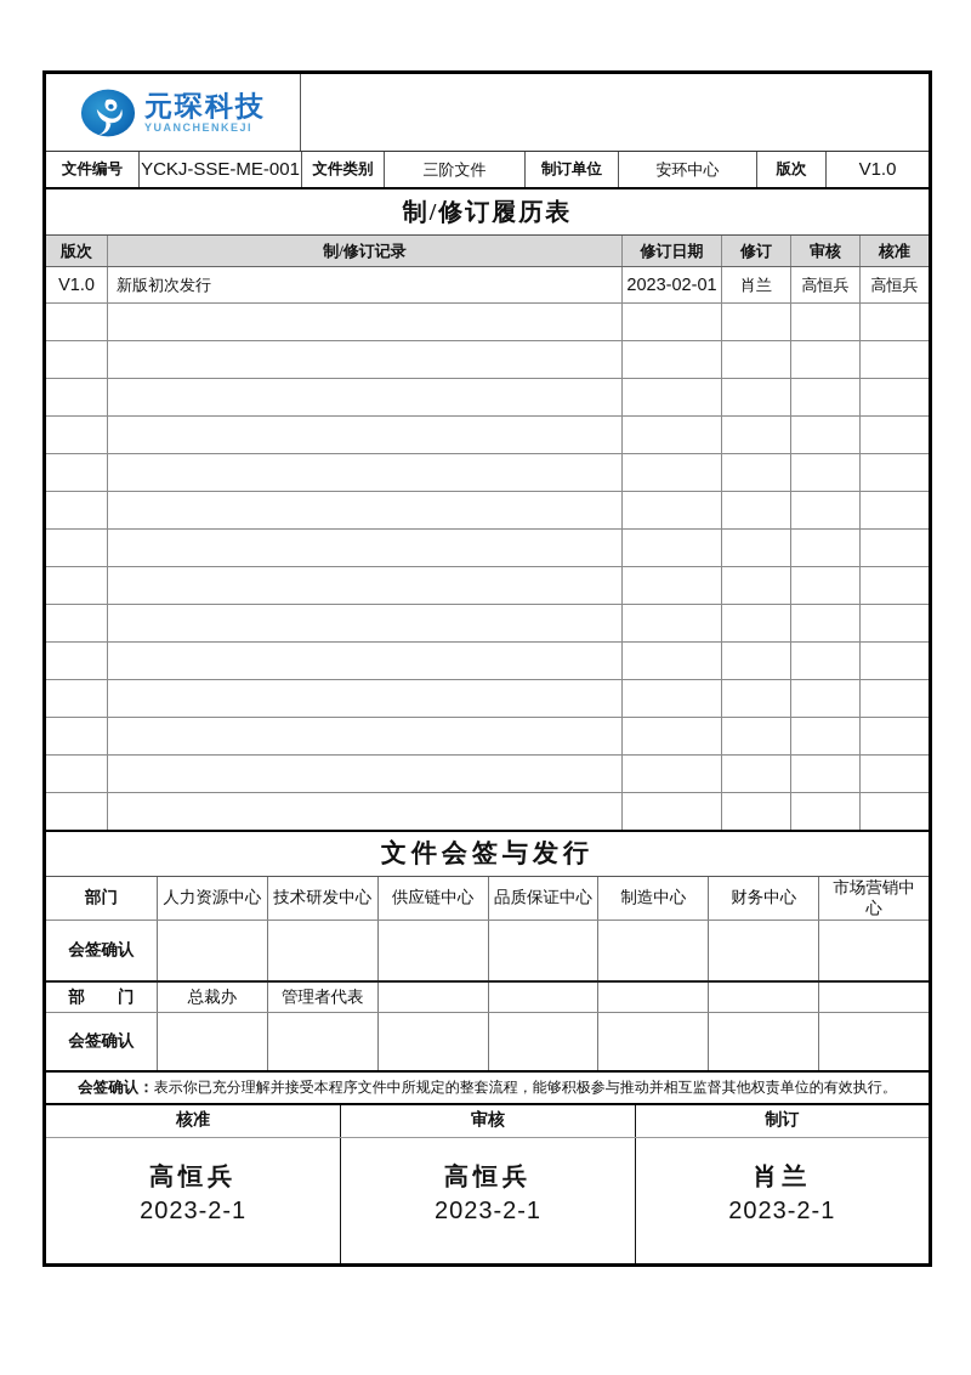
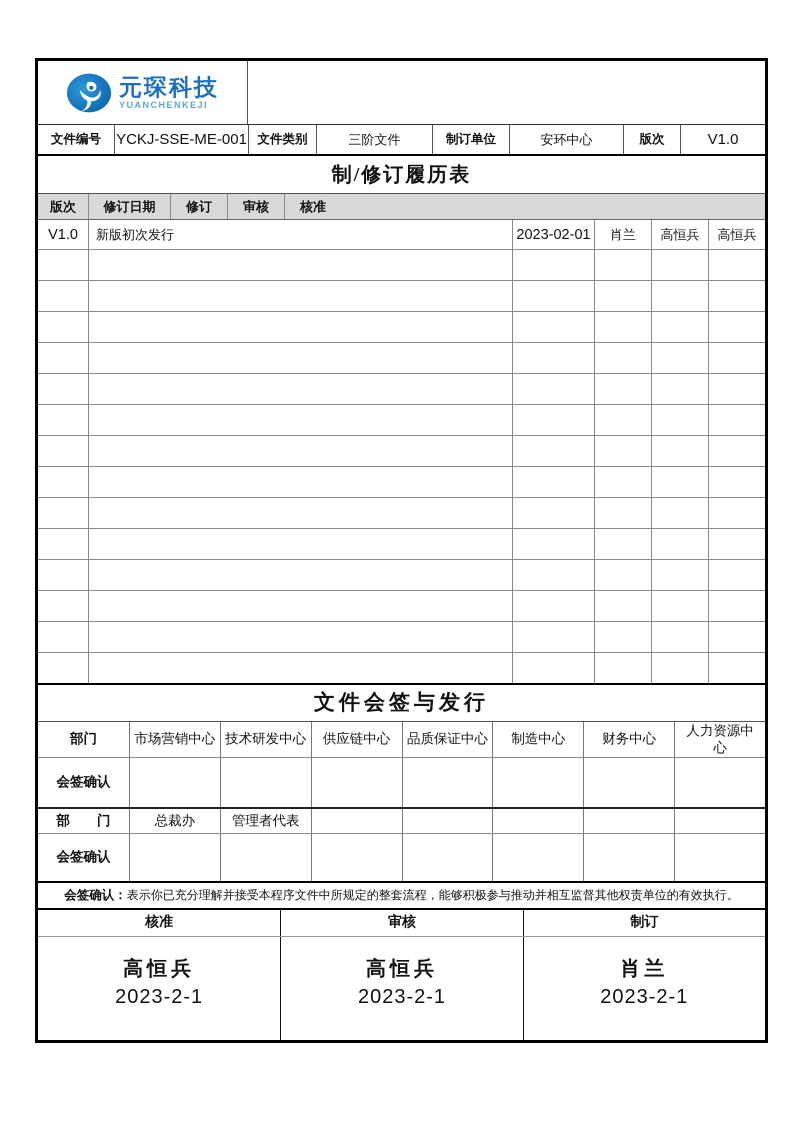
  元琛科技
  YUANCHENKEJI
  文件编号
  YCKJ-SSE-ME-001
  文件类别
  三阶文件
  制订单位
  安环中心
  版次
  V1.0
  制/修订履历表
  版次
- 制/修订记录
  修订日期
  修订
  审核
  核准
  V1.0
  新版初次发行
  2023-02-01
  肖兰
  高恒兵
  高恒兵
  文件会签与发行
  部门
- 人力资源中心
+ 市场营销中心
  技术研发中心
  供应链中心
  品质保证中心
  制造中心
  财务中心
- 市场营销中心
+ 人力资源中心
  会签确认
  部 门
  总裁办
  管理者代表
  会签确认
  会签确认：
  表示你已充分理解并接受本程序文件中所规定的整套流程，能够积极参与推动并相互监督其他权责单位的有效执行。
  核准
  审核
  制订
  高恒兵
  2023-2-1
  高恒兵
  2023-2-1
  肖兰
  2023-2-1
